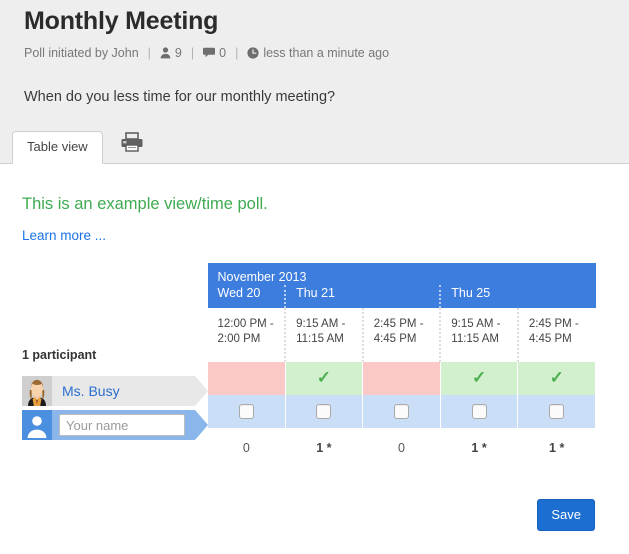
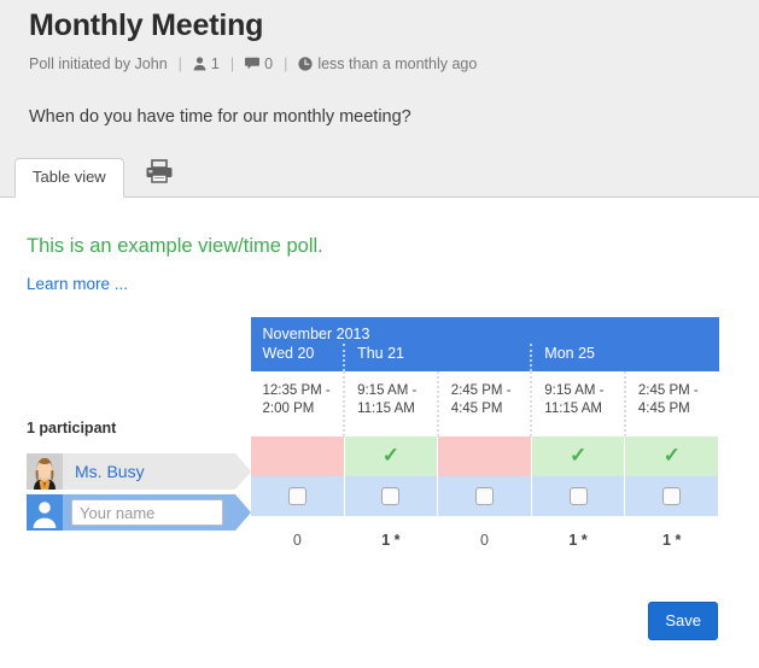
  Monthly Meeting
  Poll initiated by John
  |
- 9
+ 1
  |
  0
  |
- less than a minute ago
+ less than a monthly ago
- When do you less time for our monthly meeting?
+ When do you have time for our monthly meeting?
  Table view
  This is an example view/time poll.
  Learn more ...
  1 participant
  November 2013
- Wed 20	Thu 21	Thu 25
+ Wed 20	Thu 21	Mon 25
- 12:00 PM - 2:00 PM	9:15 AM - 11:15 AM	2:45 PM - 4:45 PM	9:15 AM - 11:15 AM	2:45 PM - 4:45 PM
+ 12:35 PM - 2:00 PM	9:15 AM - 11:15 AM	2:45 PM - 4:45 PM	9:15 AM - 11:15 AM	2:45 PM - 4:45 PM
  	✓		✓	✓
  0	1 *	0	1 *	1 *
  Ms. Busy
  Your name
  Save
